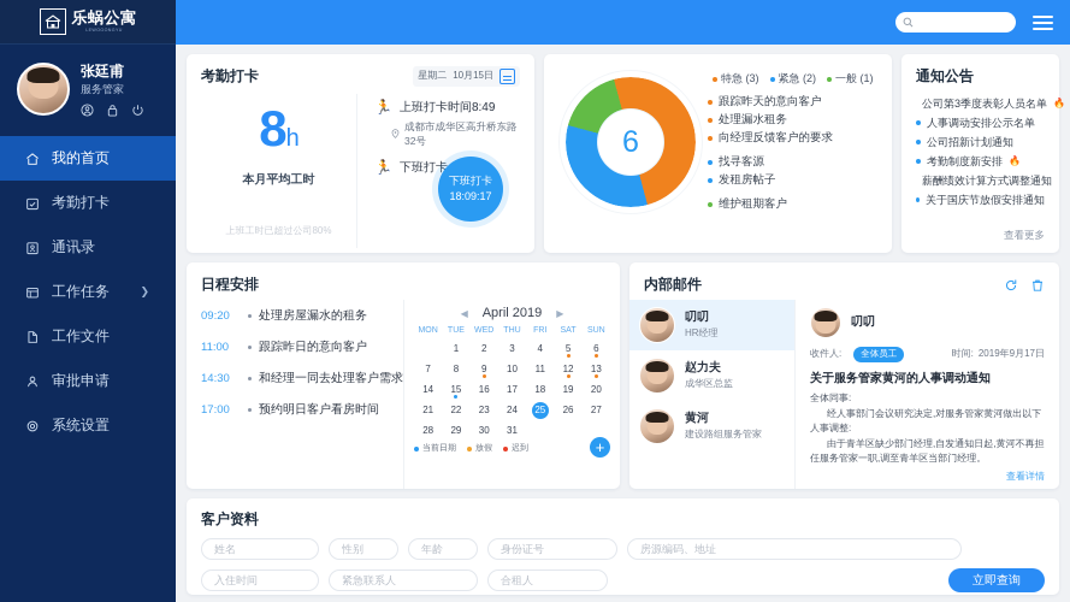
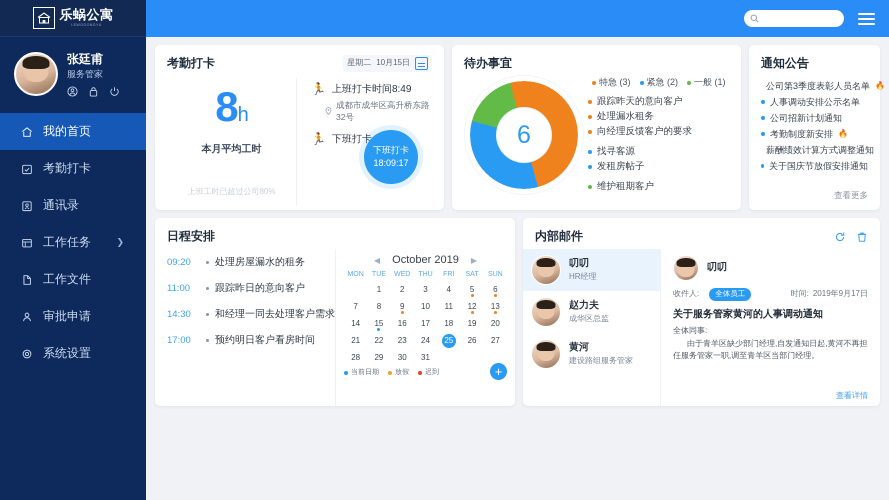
  乐蜗公寓
  张廷甫
  服务管家
  我的首页
  考勤打卡
  通讯录
  工作任务
  ❯
  工作文件
  审批申请
  系统设置
  考勤打卡
  星期二
  10月15日
  8h
  本月平均工时
  上班工时已超过公司80%
  🏃
  上班打卡时间8:49
  成都市成华区高升桥东路32号
  🏃
  下班打卡
  下班打卡
  18:09:17
+ 待办事宜
  6
  特急 (3)
  紧急 (2)
  一般 (1)
  跟踪昨天的意向客户
  处理漏水租务
  向经理反馈客户的要求
  找寻客源
  发租房帖子
  维护租期客户
  通知公告
  公司第3季度表彰人员名单
  🔥
  人事调动安排公示名单
  公司招新计划通知
  考勤制度新安排
  🔥
  薪酬绩效计算方式调整通知
  关于国庆节放假安排通知
  查看更多
  日程安排
  09:20
  处理房屋漏水的租务
  11:00
  跟踪昨日的意向客户
  14:30
  和经理一同去处理客户需求
  17:00
  预约明日客户看房时间
  ◀
- April 2019
+ October 2019
  ▶
  1
  2
  3
  4
  5
  6
  7
  8
  9
  10
  11
  12
  13
  14
  15
  16
  17
  18
  19
  20
  21
  22
  23
  24
  25
  26
  27
  28
  29
  30
  31
  +
  内部邮件
  叨叨
  HR经理
  赵力夫
  成华区总监
  黄河
  建设路组服务管家
  叨叨
  收件人:
  全体员工
  时间:
  2019年9月17日
  关于服务管家黄河的人事调动通知
  全体同事:
- 经人事部门会议研究决定,对服务管家黄河做出以下人事调整:
  由于青羊区缺少部门经理,自发通知日起,黄河不再担任服务管家一职,调至青羊区当部门经理。
  查看详情
- 客户资料
- 姓名
- 性别
- 年龄
- 身份证号
- 房源编码、地址
- 入住时间
- 紧急联系人
- 合租人
- 立即查询
